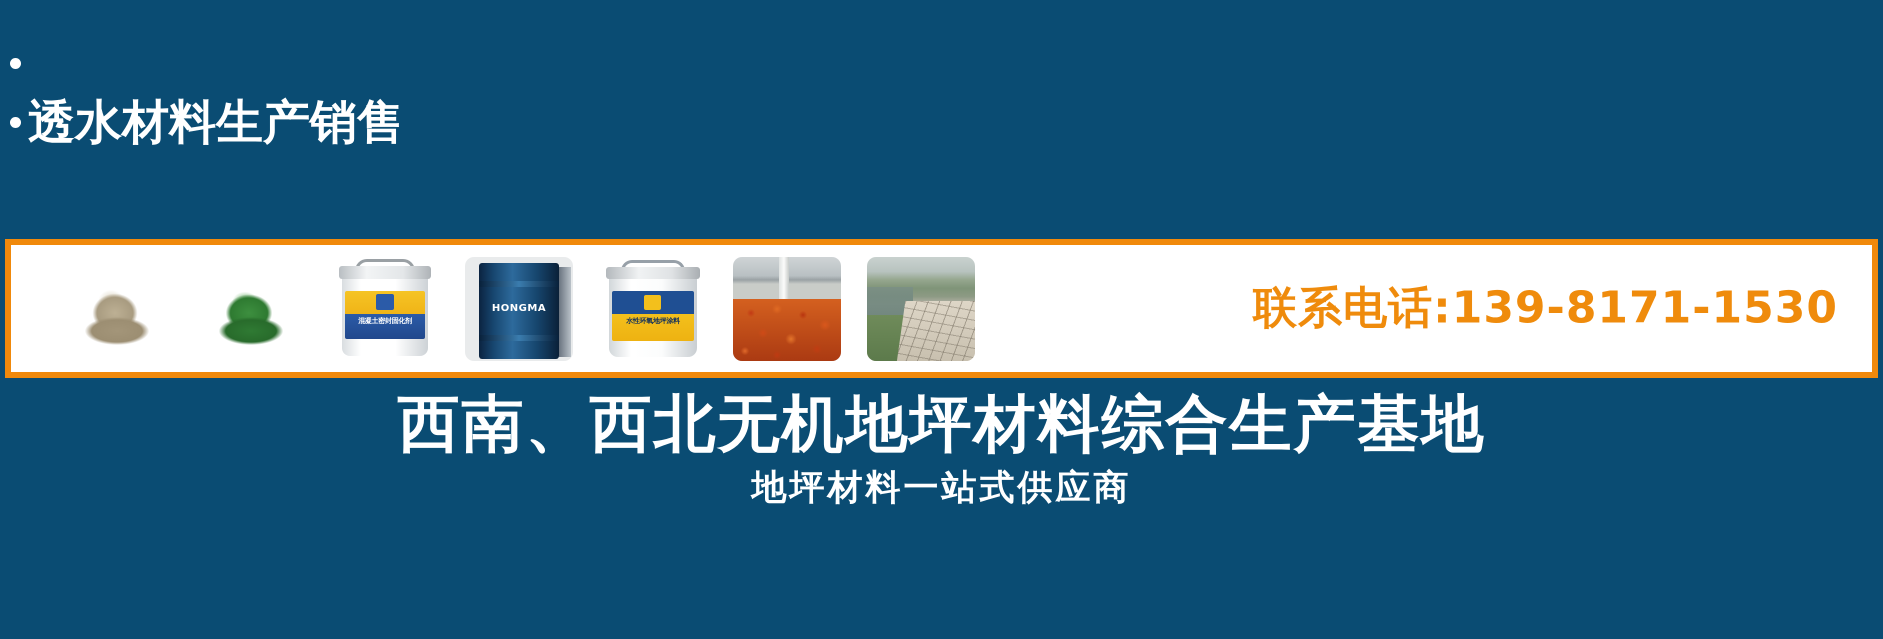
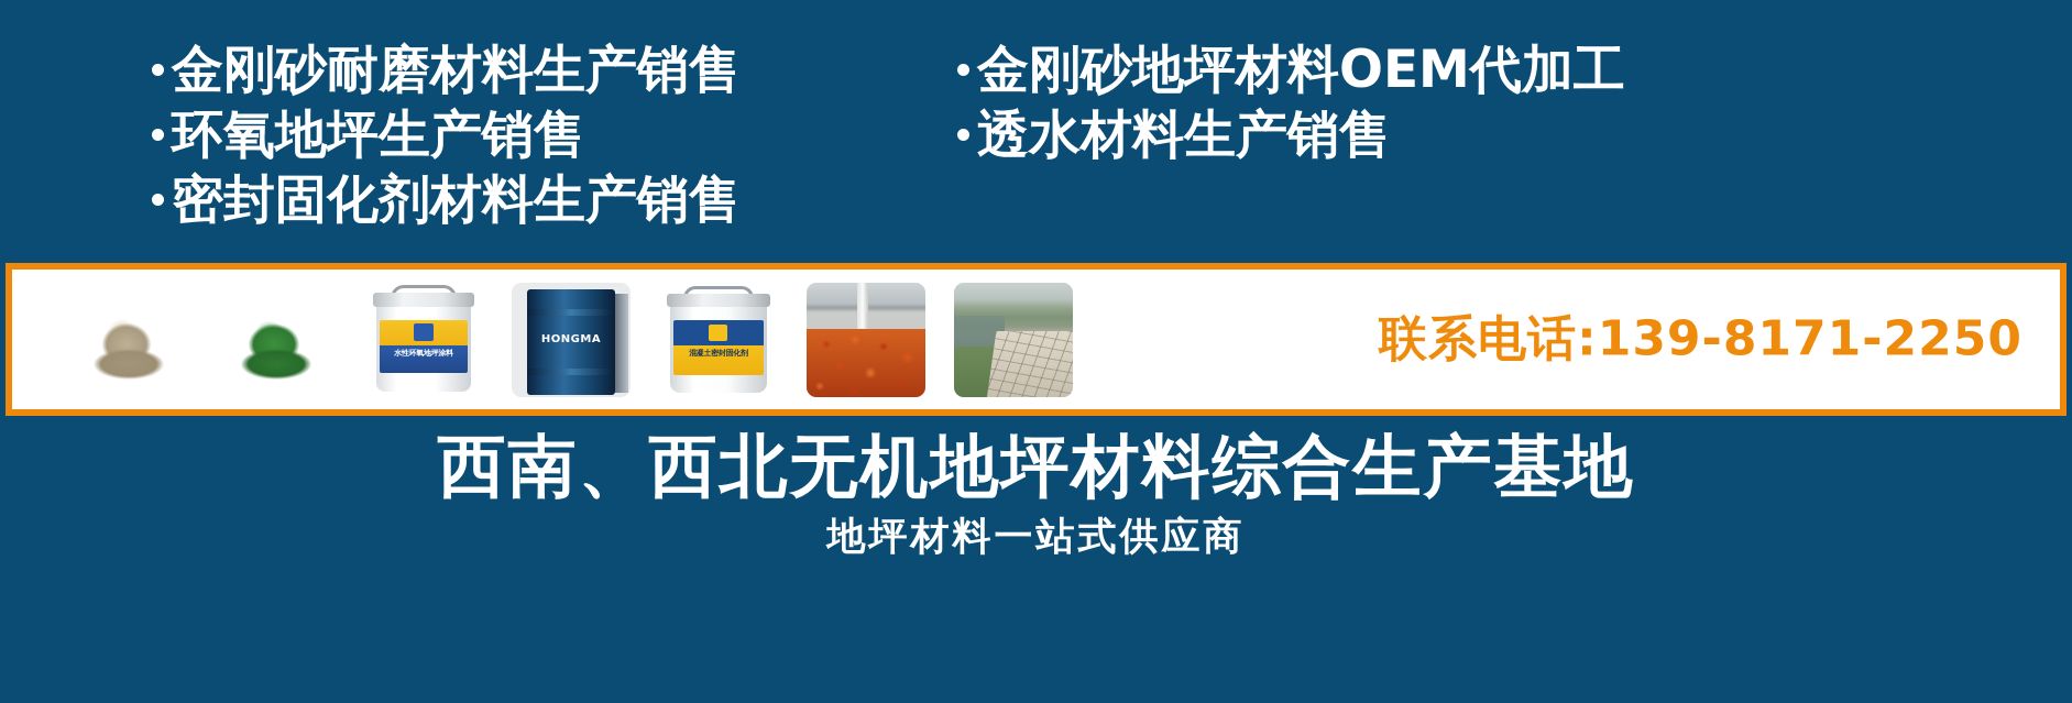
+ 金刚砂耐磨材料生产销售
+ 环氧地坪生产销售
+ 密封固化剂材料生产销售
+ 金刚砂地坪材料OEM代加工
  透水材料生产销售
- 混凝土密封固化剂
+ 水性环氧地坪涂料
  HONGMA
- 水性环氧地坪涂料
+ 混凝土密封固化剂
- 联系电话:139-8171-1530
+ 联系电话:139-8171-2250
  西南、西北无机地坪材料综合生产基地
  地坪材料一站式供应商
